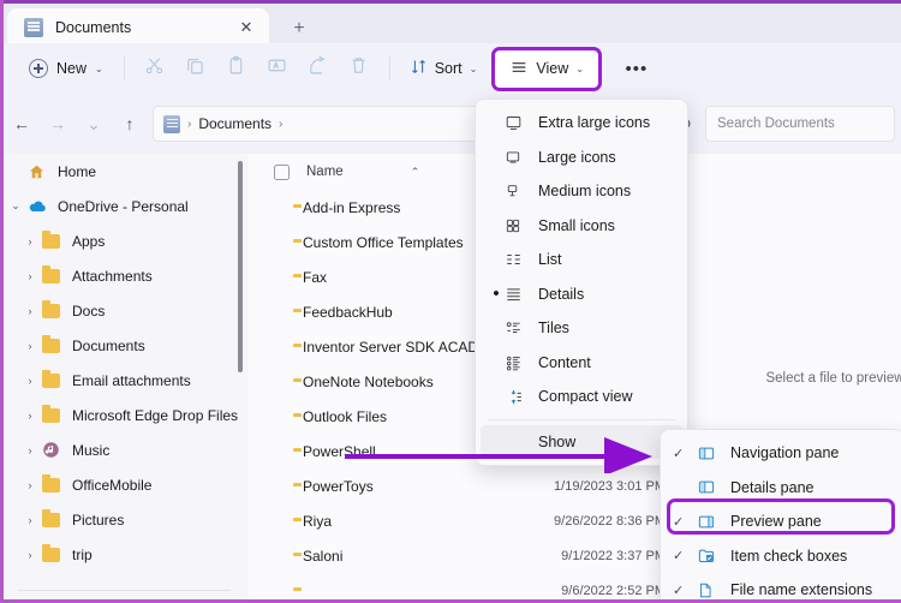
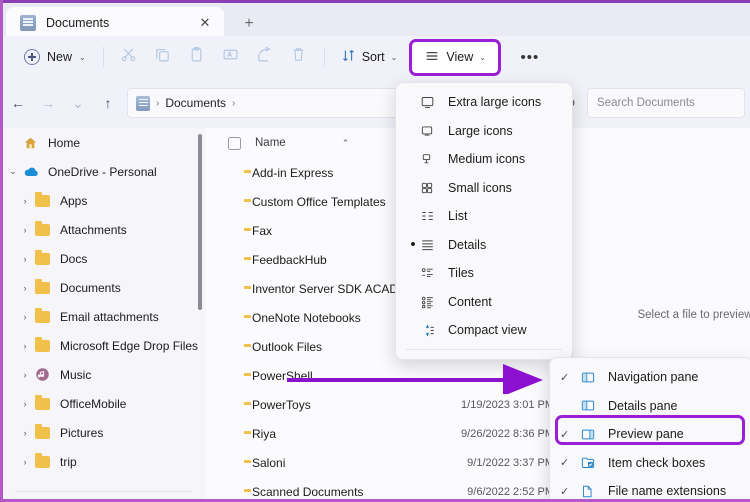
  Documents
  ✕
  ＋
  New
  ⌄
  Sort
  ⌄
  View
  ⌄
  •••
  ←
  →
  ⌄
  ↑
  ›
  Documents
  ›
  Search Documents
  Home
  ⌄
  OneDrive - Personal
  ›
  Apps
  ›
  Attachments
  ›
  Docs
  ›
  Documents
  ›
  Email attachments
  ›
  Microsoft Edge Drop Files
  ›
  Music
  ›
  OfficeMobile
  ›
  Pictures
  ›
  trip
  Name
  ⌃
  Add-in Express
  Custom Office Templates
  Fax
  FeedbackHub
  Inventor Server SDK ACAD
  OneNote Notebooks
  Outlook Files
  PowerShell
  PowerToys
  1/19/2023 3:01 P
  Riya
  9/26/2022 8:36 P
  Saloni
  9/1/2022 3:37 P
+ Scanned Documents
  9/6/2022 2:52 P
  Select a file to preview
  Extra large icons
  Large icons
  Medium icons
  Small icons
  List
  •
  Details
  Tiles
  Content
  Compact view
- Show
  ✓
  Navigation pane
  Details pane
  ✓
  Preview pane
  ✓
  Item check boxes
  ✓
  File name extensions
